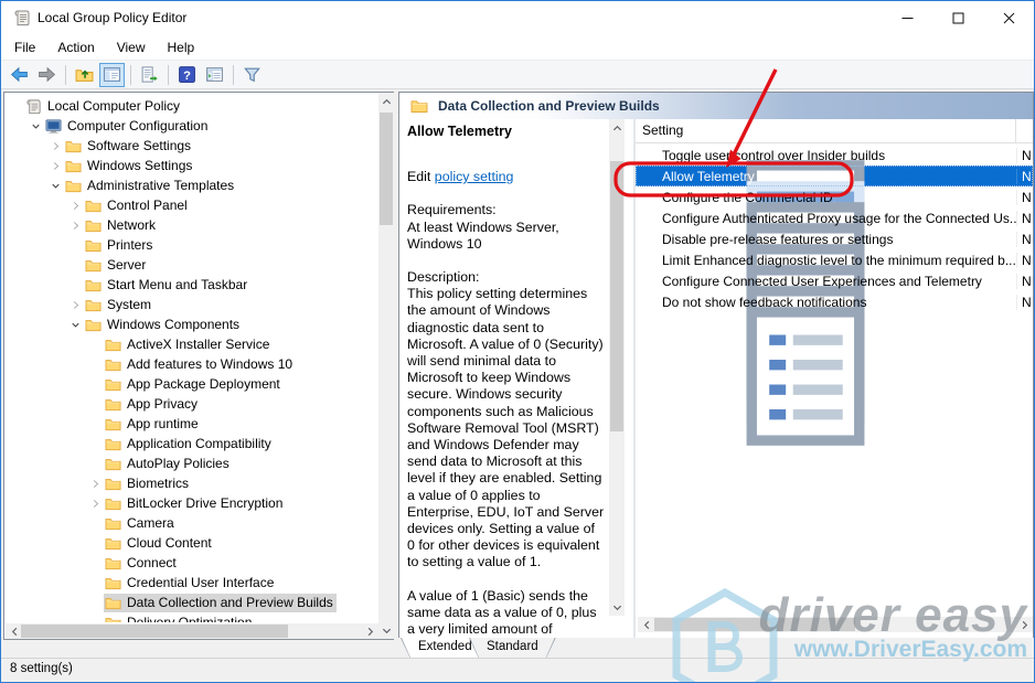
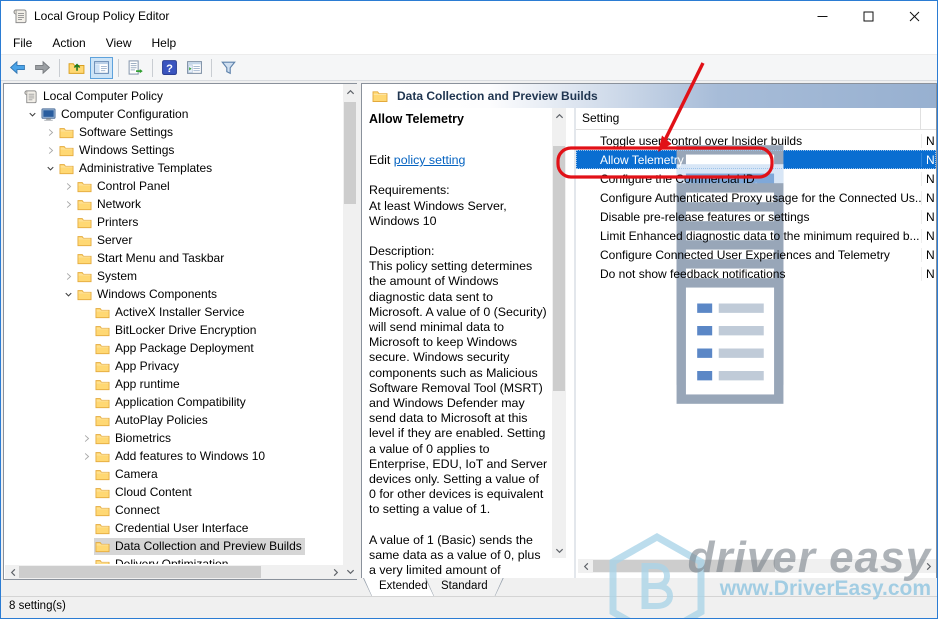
  Local Group Policy Editor
  File
  Action
  View
  Help
  Local Computer Policy
  Computer Configuration
  Software Settings
  Windows Settings
  Administrative Templates
  Control Panel
  Network
  Printers
  Server
  Start Menu and Taskbar
  System
  Windows Components
  ActiveX Installer Service
- Add features to Windows 10
+ BitLocker Drive Encryption
  App Package Deployment
  App Privacy
  App runtime
  Application Compatibility
  AutoPlay Policies
  Biometrics
- BitLocker Drive Encryption
+ Add features to Windows 10
  Camera
  Cloud Content
  Connect
  Credential User Interface
  Data Collection and Preview Builds
  Data Collection and Preview Builds
  Allow Telemetry
  Edit policy setting
  Requirements:
  At least Windows Server, Windows 10
  Description:
  This policy setting determines the amount of Windows diagnostic data sent to Microsoft. A value of 0 (Security) will send minimal data to Microsoft to keep Windows secure. Windows security components such as Malicious Software Removal Tool (MSRT) and Windows Defender may send data to Microsoft at this level if they are enabled. Setting a value of 0 applies to Enterprise, EDU, IoT and Server devices only. Setting a value of 0 for other devices is equivalent to setting a value of 1.
  Setting
  Toggle user control over Insider builds
  N
  Allow Telemetry
  N
  N
  Configure Authenticated Proxy usage for the Connected Us..
  N
  Disable pre-release features or settings
  N
- Limit Enhanced diagnostic level to the minimum required b...
+ Limit Enhanced diagnostic data to the minimum required b...
  N
  Configure Connected User Experiences and Telemetry
  N
  Do not show feedback notifications
  N
  Extended
  Standard
  8 setting(s)
  driver easy
  www.DriverEasy.com
